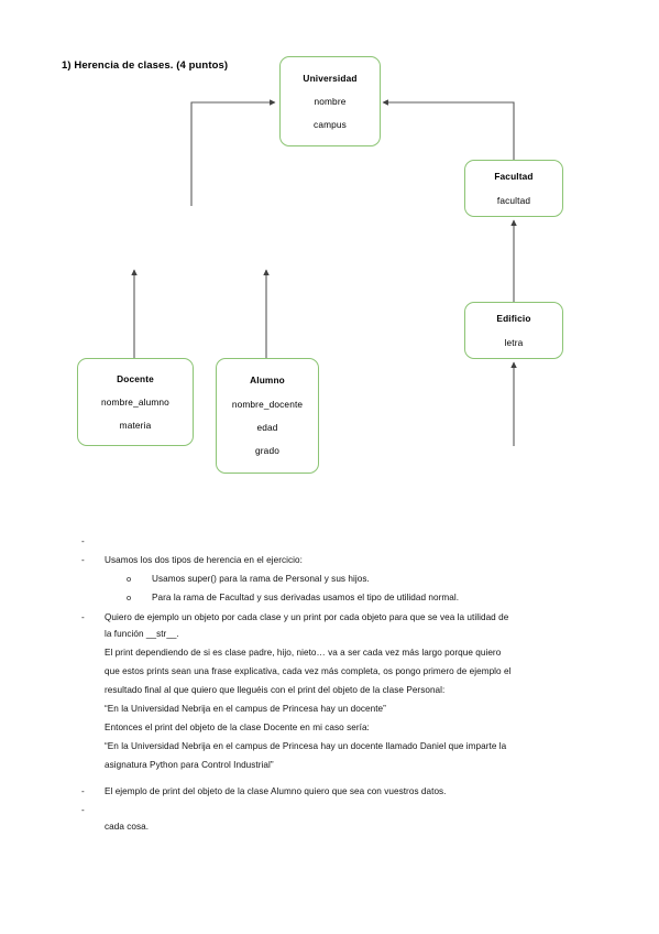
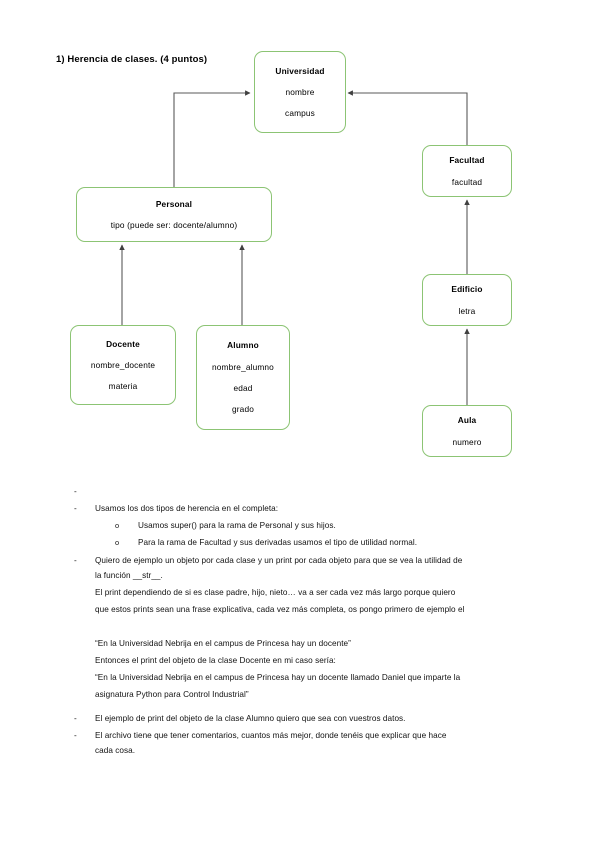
  1) Herencia de clases. (4 puntos)
  Universidad
  nombre
  campus
  Facultad
  facultad
+ Personal
+ tipo (puede ser: docente/alumno)
  Edificio
  letra
  Docente
- nombre_alumno
+ nombre_docente
  materia
  Alumno
- nombre_docente
+ nombre_alumno
  edad
  grado
+ Aula
+ numero
  -
  -
- Usamos los dos tipos de herencia en el ejercicio:
+ Usamos los dos tipos de herencia en el completa:
  o
  Usamos super() para la rama de Personal y sus hijos.
  o
  Para la rama de Facultad y sus derivadas usamos el tipo de utilidad normal.
  -
  Quiero de ejemplo un objeto por cada clase y un print por cada objeto para que se vea la utilidad de
  la función __str__.
  El print dependiendo de si es clase padre, hijo, nieto… va a ser cada vez más largo porque quiero
  que estos prints sean una frase explicativa, cada vez más completa, os pongo primero de ejemplo el
- resultado final al que quiero que lleguéis con el print del objeto de la clase Personal:
  “En la Universidad Nebrija en el campus de Princesa hay un docente”
  Entonces el print del objeto de la clase Docente en mi caso sería:
  “En la Universidad Nebrija en el campus de Princesa hay un docente llamado Daniel que imparte la
  asignatura Python para Control Industrial”
  -
  El ejemplo de print del objeto de la clase Alumno quiero que sea con vuestros datos.
  -
+ El archivo tiene que tener comentarios, cuantos más mejor, donde tenéis que explicar que hace
  cada cosa.
